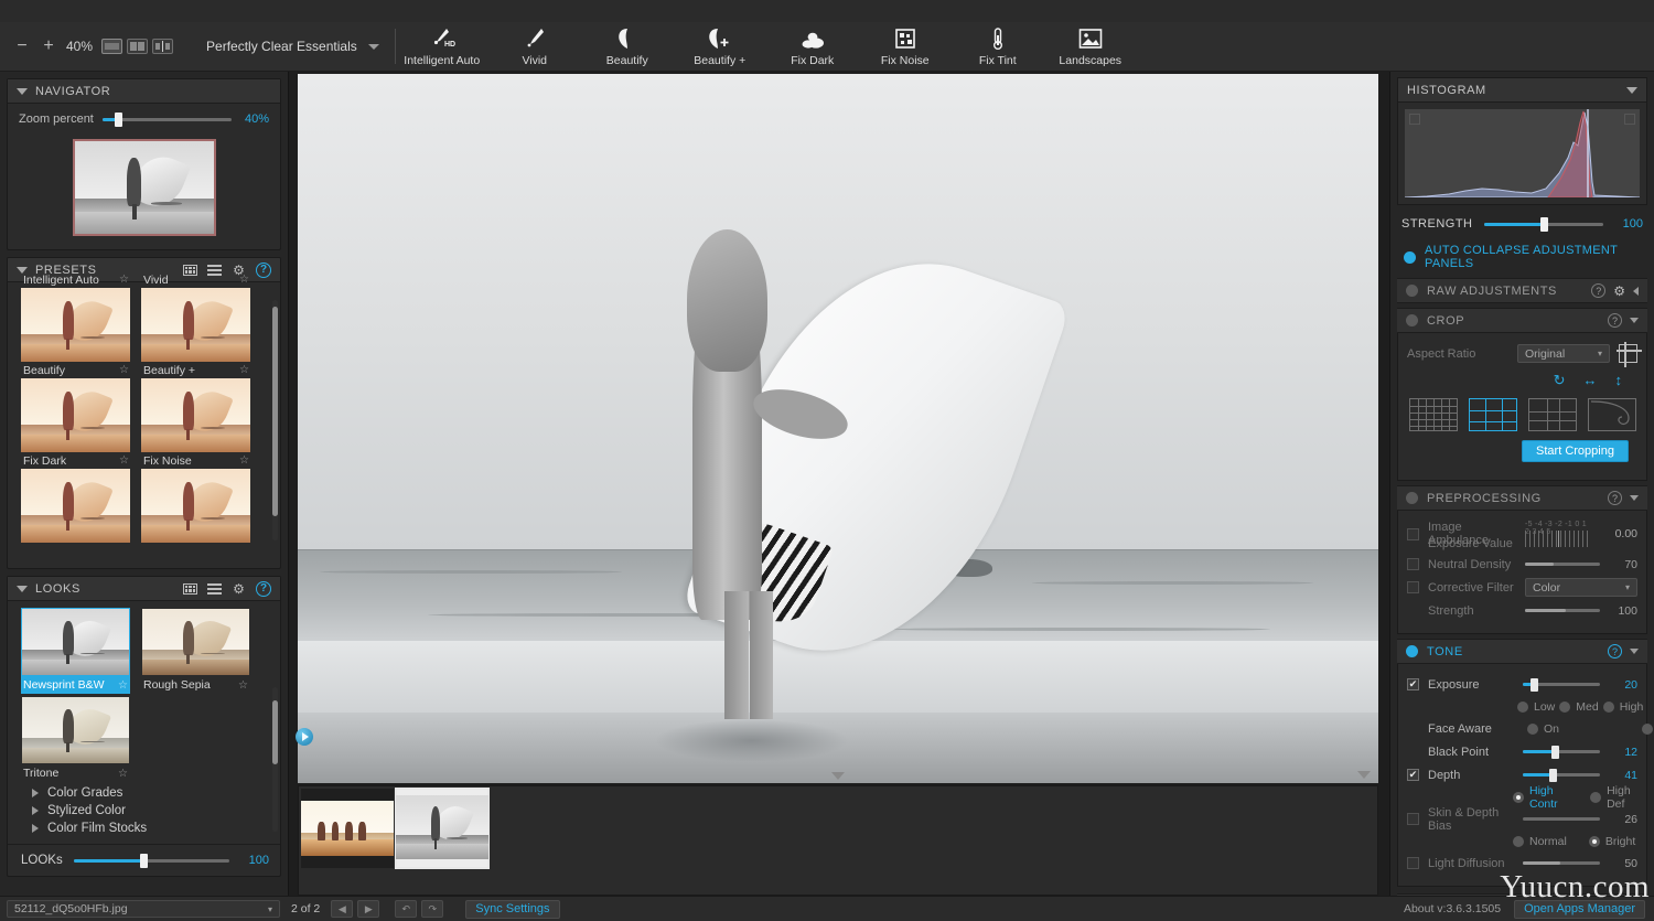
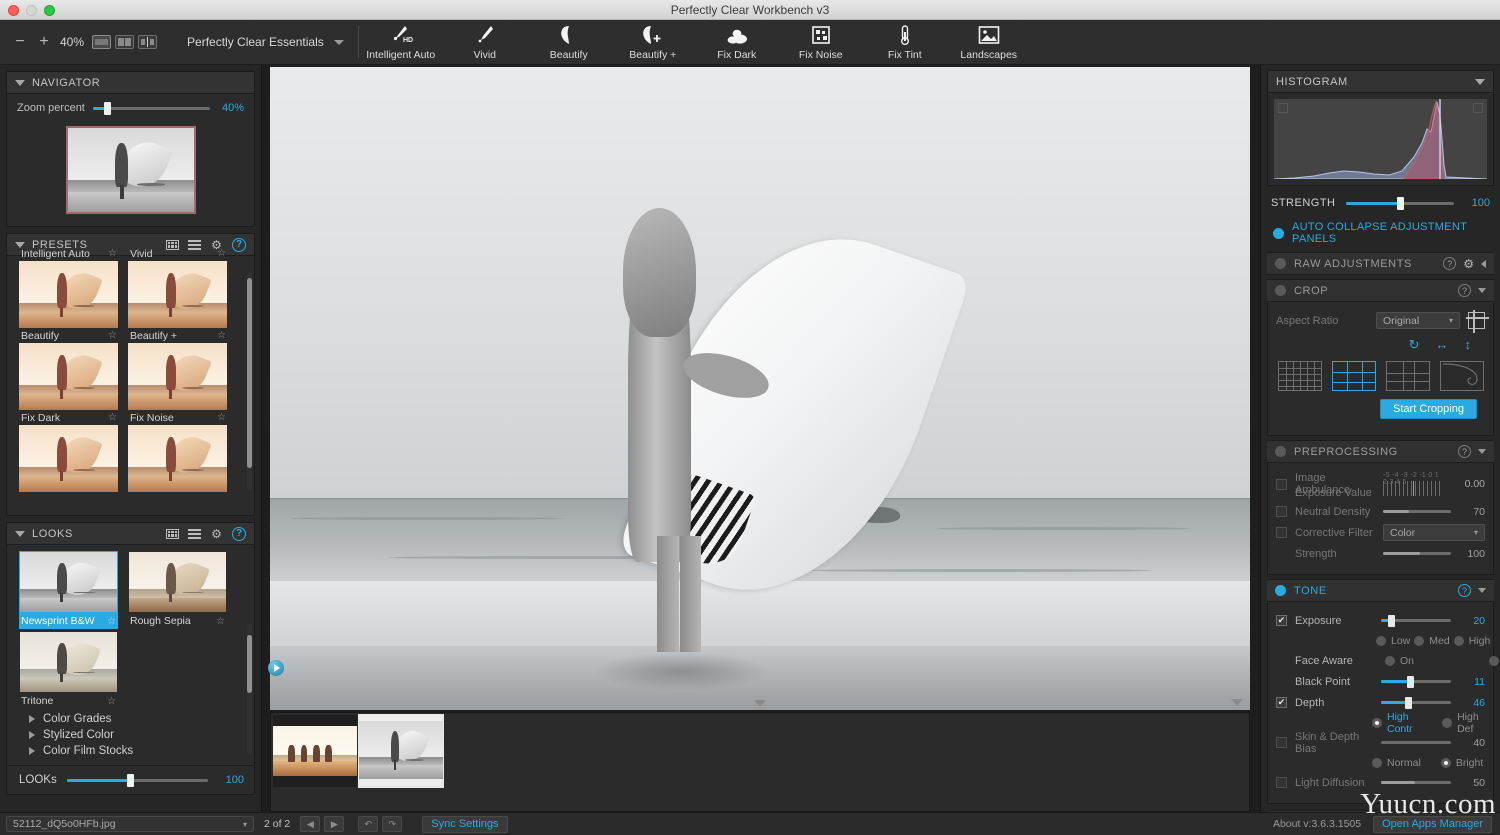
+ Perfectly Clear Workbench v3
  −
  +
  40%
  Perfectly Clear Essentials
  Intelligent Auto
  Vivid
  Beautify
  Beautify +
  Fix Dark
  Fix Noise
  Fix Tint
  Landscapes
  NAVIGATOR
  Zoom percent
  40%
  PRESETS
  ⚙
  ?
  Intelligent Auto
  ☆
  Vivid
  ☆
  Beautify
  ☆
  Beautify +
  ☆
  Fix Dark
  ☆
  Fix Noise
  ☆
  LOOKS
  ⚙
  ?
  Newsprint B&W
  ☆
  Rough Sepia
  ☆
  Tritone
  ☆
  Color Grades
  Stylized Color
  Color Film Stocks
  LOOKs
  100
  HISTOGRAM
  STRENGTH
  100
  AUTO COLLAPSE ADJUSTMENT PANELS
  RAW ADJUSTMENTS
  ?
  ⚙
  CROP
  ?
  Aspect Ratio
  Original
  ▾
  ↻
  ↔
  ↕
  Start Cropping
  PREPROCESSING
  ?
  Image Ambulance
  0.00
  Exposure Value
  Neutral Density
  70
  Corrective Filter
  Color
  ▾
  Strength
  100
  TONE
  ?
  ✔
  Exposure
  20
  Low
  Med
  High
  Face Aware
  On
  Black Point
- 12
+ 11
  ✔
  Depth
- 41
+ 46
  High Contr
  High Def
  Skin & Depth Bias
- 26
+ 40
  Normal
  Bright
  Light Diffusion
  50
  52112_dQ5o0HFb.jpg
  ▾
  2 of 2
  ◀
  ▶
  ↶
  ↷
  Sync Settings
  About v:3.6.3.1505
  Open Apps Manager
  Yuucn.com
